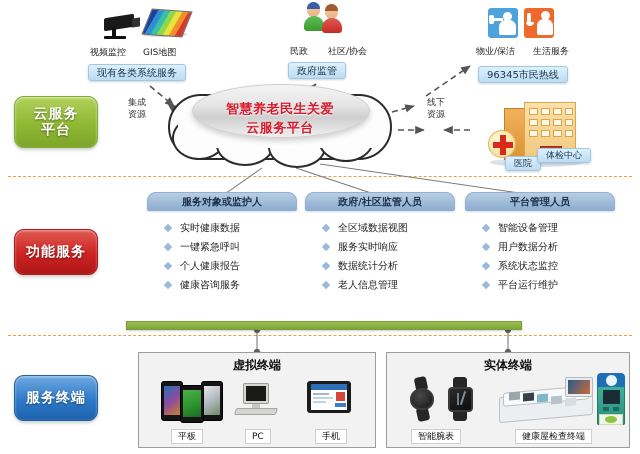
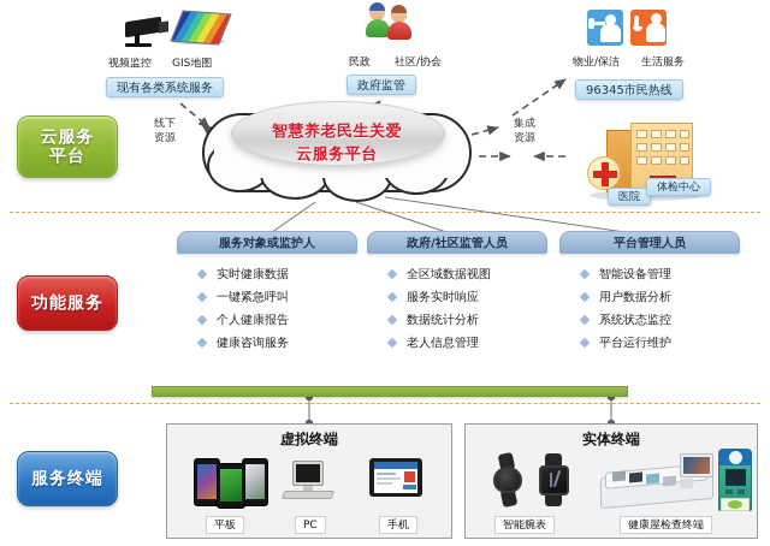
  云服务
  平台
  功能服务
  服务终端
  视频监控
  GIS地图
  现有各类系统服务
  民政
  社区/协会
  政府监管
  物业/保洁
  生活服务
  96345市民热线
  医院
  体检中心
  智慧养老民生关爱
  云服务平台
- 集成
+ 线下
  资源
- 线下
+ 集成
  资源
  服务对象或监护人
  实时健康数据
  一键紧急呼叫
  个人健康报告
  健康咨询服务
  政府/社区监管人员
  全区域数据视图
  服务实时响应
  数据统计分析
  老人信息管理
  平台管理人员
  智能设备管理
  用户数据分析
  系统状态监控
  平台运行维护
  虚拟终端
  平板
  PC
  手机
  实体终端
  智能腕表
  健康屋检查终端
